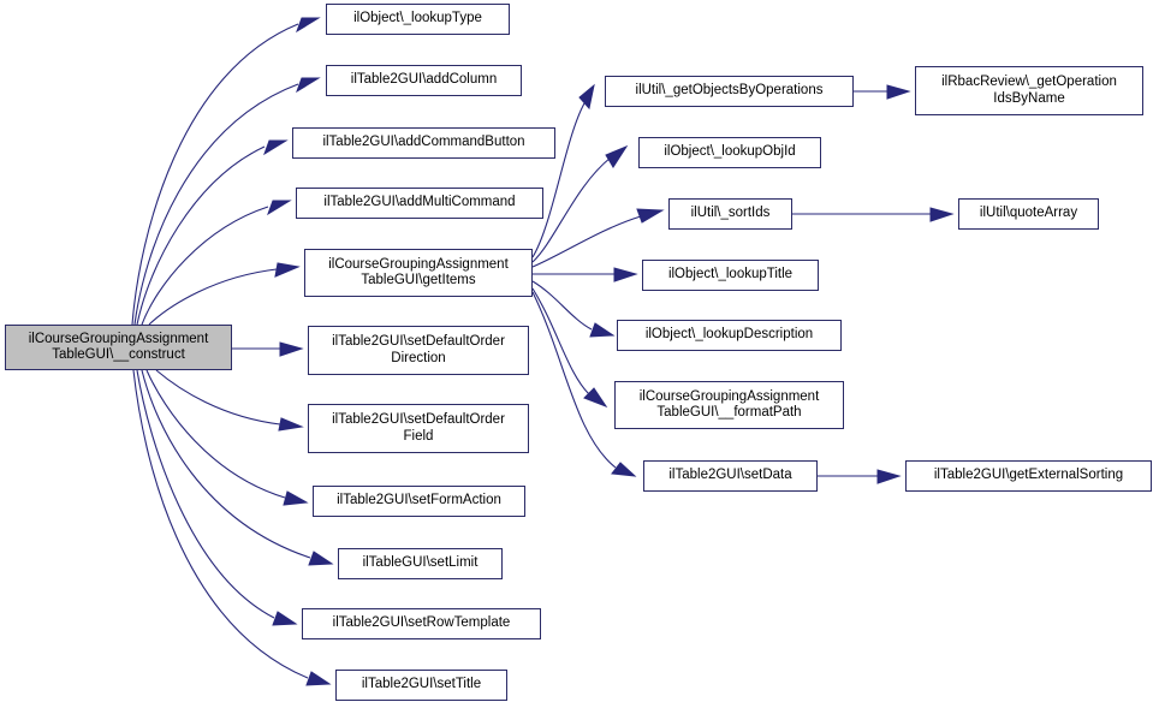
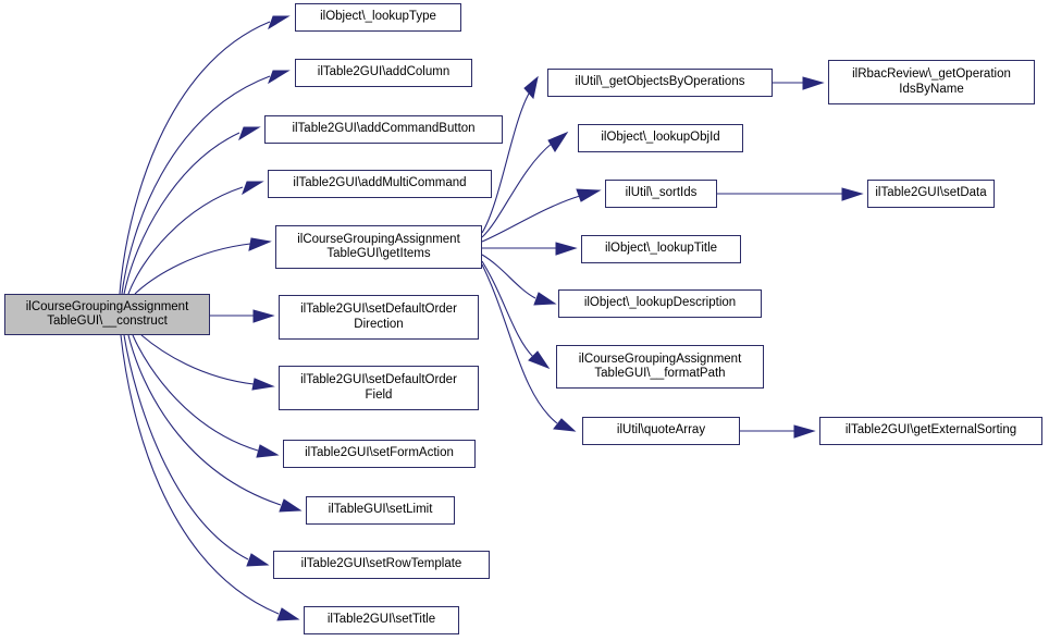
  ilCourseGroupingAssignment
  TableGUI\__construct
  ilObject\_lookupType
  ilTable2GUI\addColumn
  ilTable2GUI\addCommandButton
  ilTable2GUI\addMultiCommand
  ilCourseGroupingAssignment
  TableGUI\getItems
  ilTable2GUI\setDefaultOrder
  Direction
  ilTable2GUI\setDefaultOrder
  Field
  ilTable2GUI\setFormAction
  ilTableGUI\setLimit
  ilTable2GUI\setRowTemplate
  ilTable2GUI\setTitle
  ilUtil\_getObjectsByOperations
  ilObject\_lookupObjId
  ilUtil\_sortIds
  ilObject\_lookupTitle
  ilObject\_lookupDescription
  ilCourseGroupingAssignment
  TableGUI\__formatPath
- ilTable2GUI\setData
+ ilUtil\quoteArray
  ilRbacReview\_getOperation
  IdsByName
- ilUtil\quoteArray
+ ilTable2GUI\setData
  ilTable2GUI\getExternalSorting
